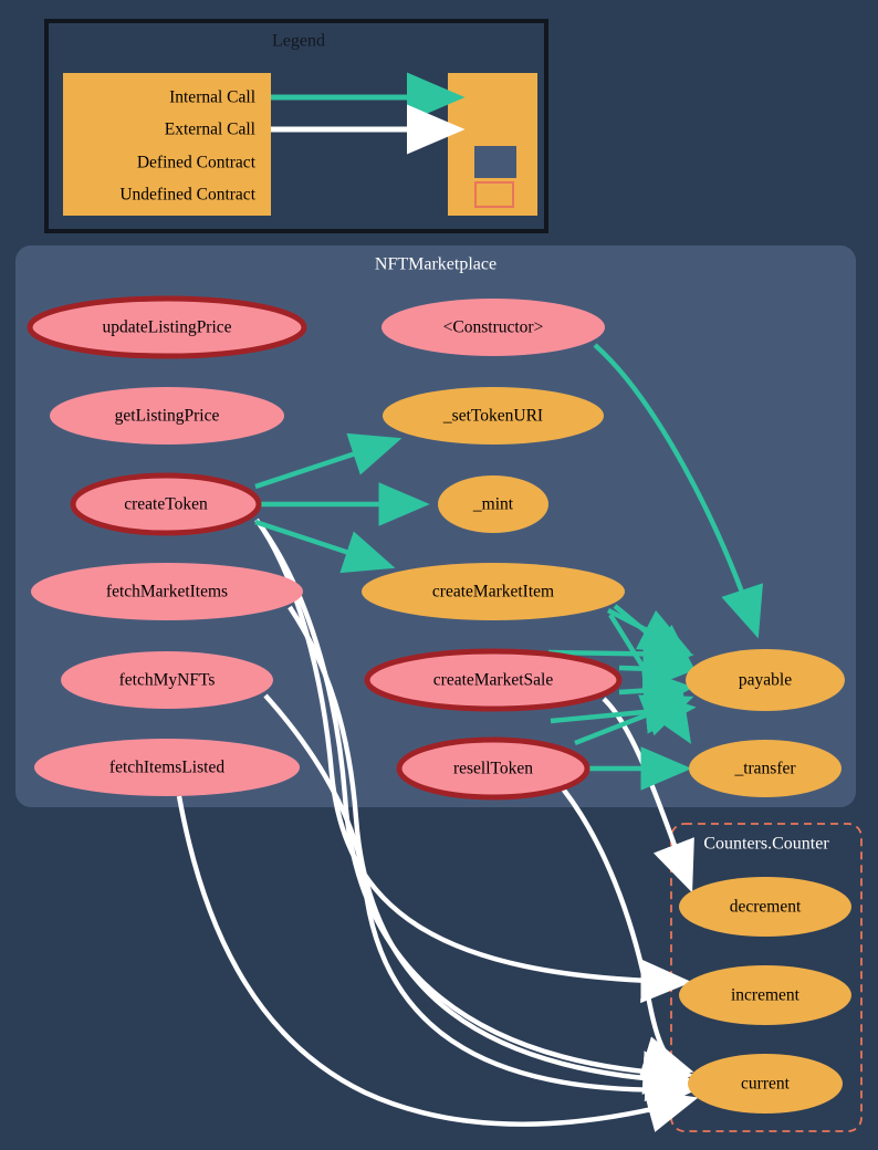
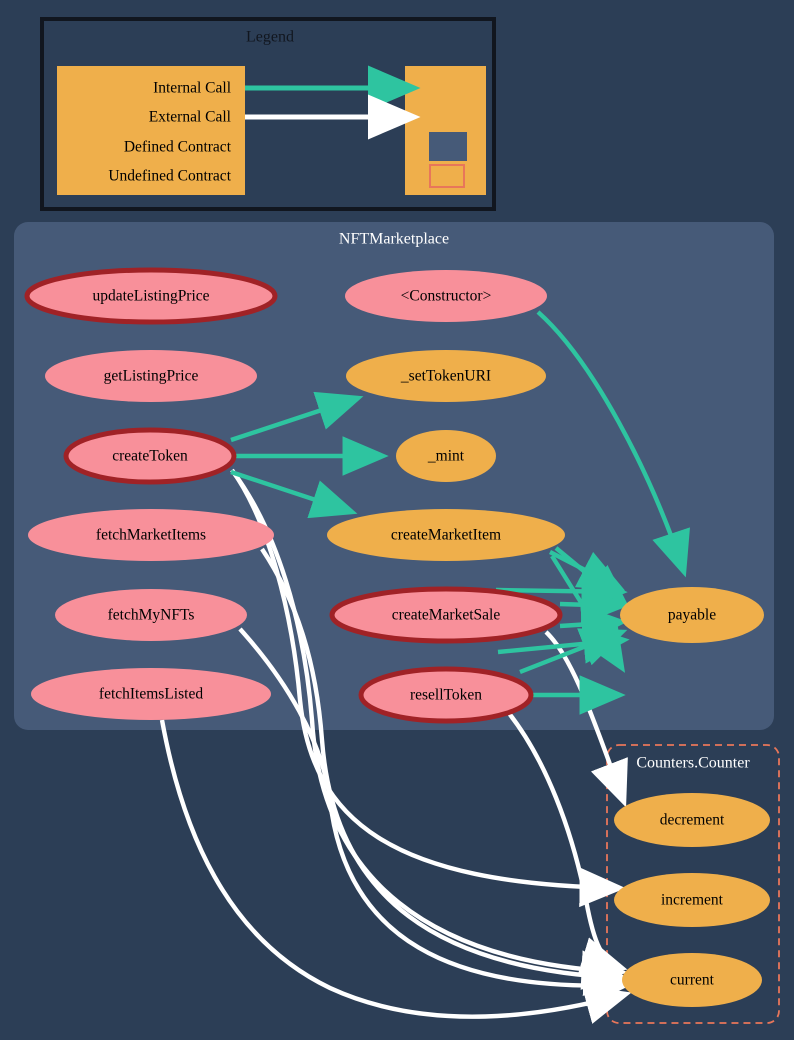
  Legend
  Internal Call
  External Call
  Defined Contract
  Undefined Contract
  NFTMarketplace
  Counters.Counter
  updateListingPrice
  getListingPrice
  createToken
  fetchMarketItems
  fetchMyNFTs
  fetchItemsListed
  <Constructor>
  _setTokenURI
  _mint
  createMarketItem
  createMarketSale
  resellToken
  payable
- _transfer
  decrement
  increment
  current
